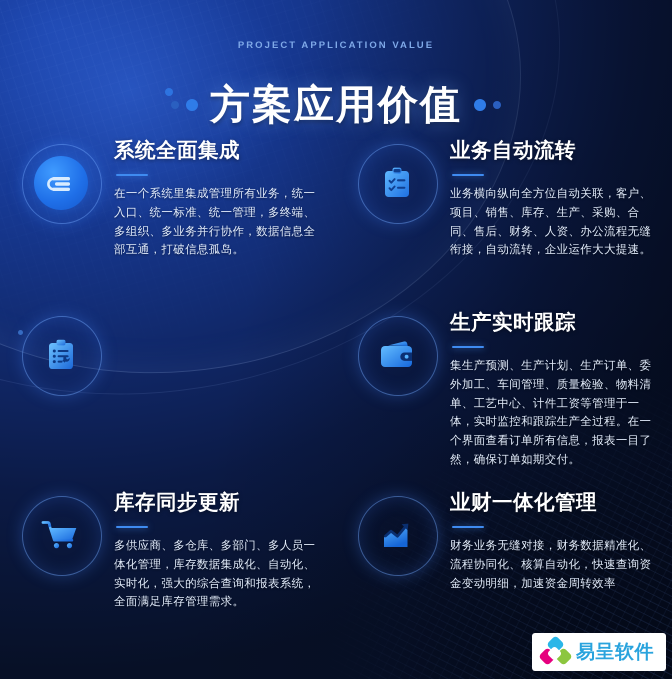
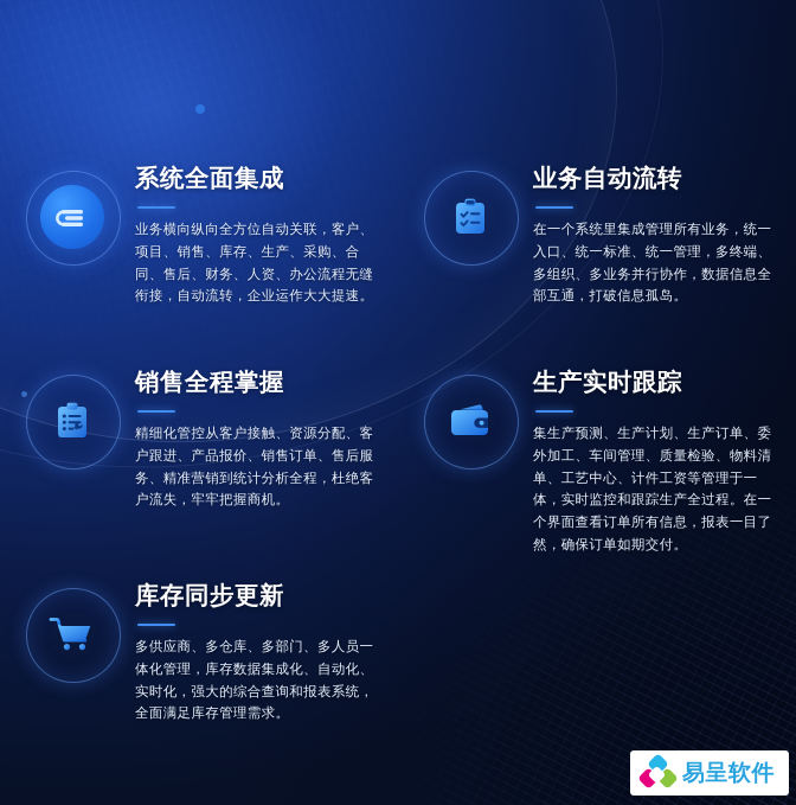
- PROJECT APPLICATION VALUE
- 方案应用价值
  系统全面集成
- 在一个系统里集成管理所有业务，统一入口、统一标准、统一管理，多终端、多组织、多业务并行协作，数据信息全部互通，打破信息孤岛。
+ 业务横向纵向全方位自动关联，客户、项目、销售、库存、生产、采购、合同、售后、财务、人资、办公流程无缝衔接，自动流转，企业运作大大提速。
  业务自动流转
- 业务横向纵向全方位自动关联，客户、项目、销售、库存、生产、采购、合同、售后、财务、人资、办公流程无缝衔接，自动流转，企业运作大大提速。
+ 在一个系统里集成管理所有业务，统一入口、统一标准、统一管理，多终端、多组织、多业务并行协作，数据信息全部互通，打破信息孤岛。
+ 销售全程掌握
+ 精细化管控从客户接触、资源分配、客户跟进、产品报价、销售订单、售后服务、精准营销到统计分析全程，杜绝客户流失，牢牢把握商机。
  生产实时跟踪
  集生产预测、生产计划、生产订单、委外加工、车间管理、质量检验、物料清单、工艺中心、计件工资等管理于一体，实时监控和跟踪生产全过程。在一个界面查看订单所有信息，报表一目了然，确保订单如期交付。
  库存同步更新
  多供应商、多仓库、多部门、多人员一体化管理，库存数据集成化、自动化、实时化，强大的综合查询和报表系统，全面满足库存管理需求。
- 业财一体化管理
- 财务业务无缝对接，财务数据精准化、流程协同化、核算自动化，快速查询资金变动明细，加速资金周转效率
  易呈软件
